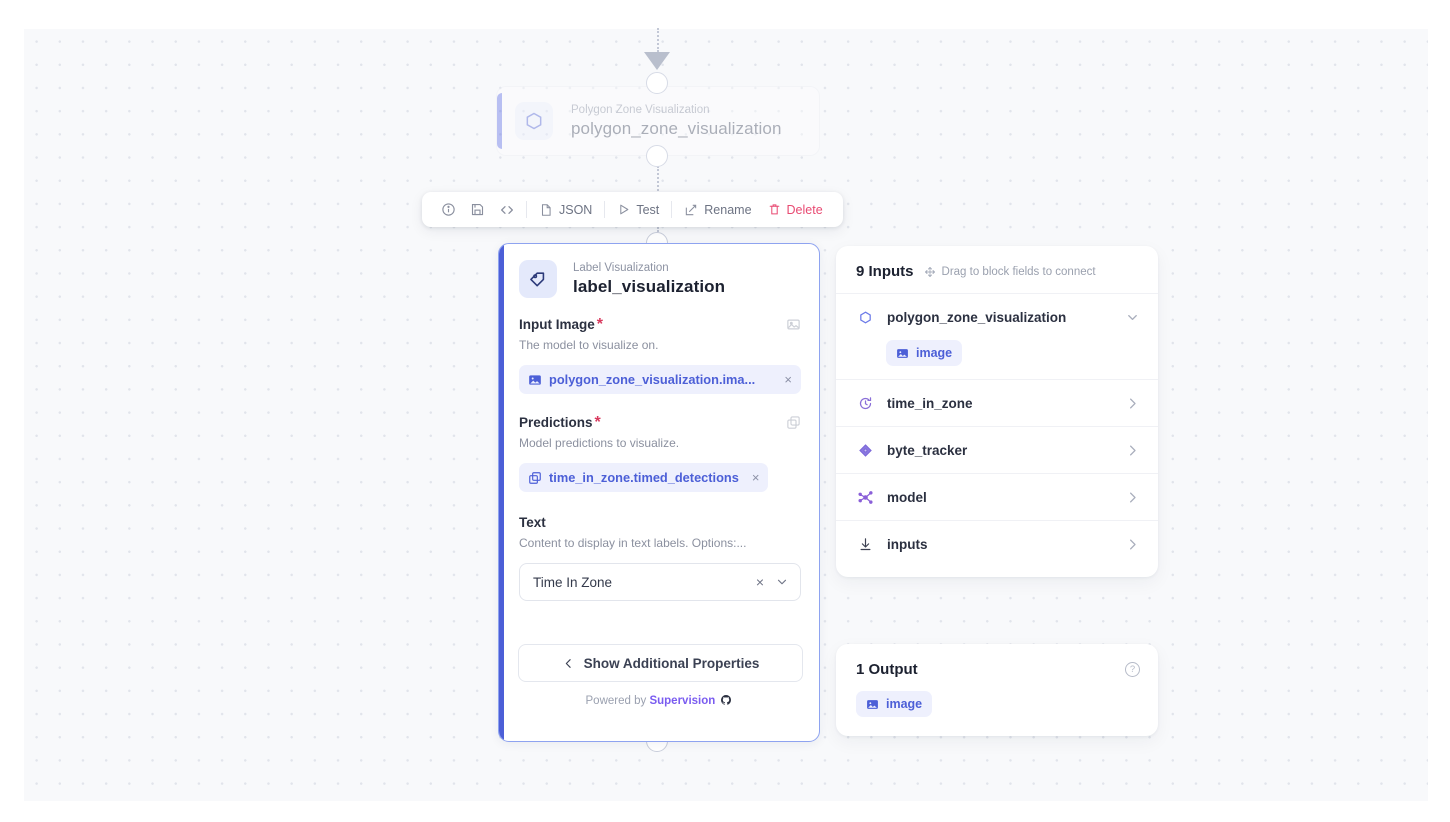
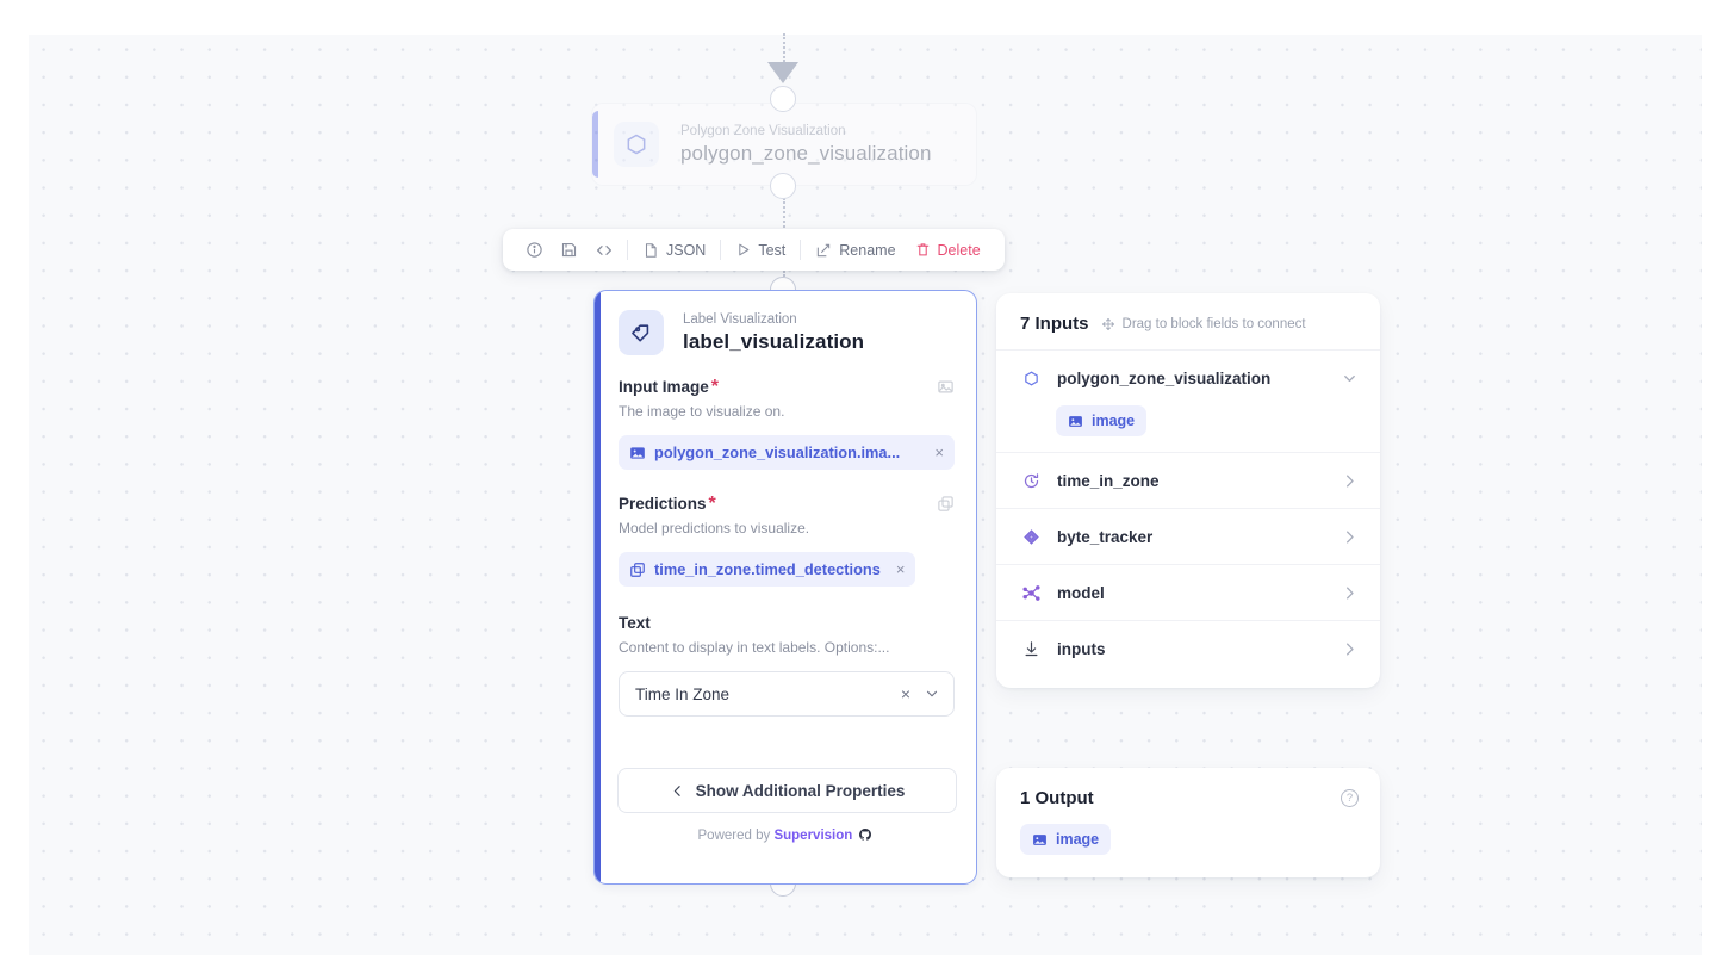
  Polygon Zone Visualization
  polygon_zone_visualization
  JSON
  Test
  Rename
  Delete
  Label Visualization
  label_visualization
  Input Image *
- The model to visualize on.
+ The image to visualize on.
  polygon_zone_visualization.ima...
  ×
  Predictions *
  Model predictions to visualize.
  time_in_zone.timed_detections
  ×
  Text
  Content to display in text labels. Options:...
  Time In Zone
  ×
  Show Additional Properties
  Powered by Supervision
- 9 Inputs
+ 7 Inputs
  Drag to block fields to connect
  polygon_zone_visualization
  image
  time_in_zone
  byte_tracker
  model
  inputs
  1 Output
  ?
  image
